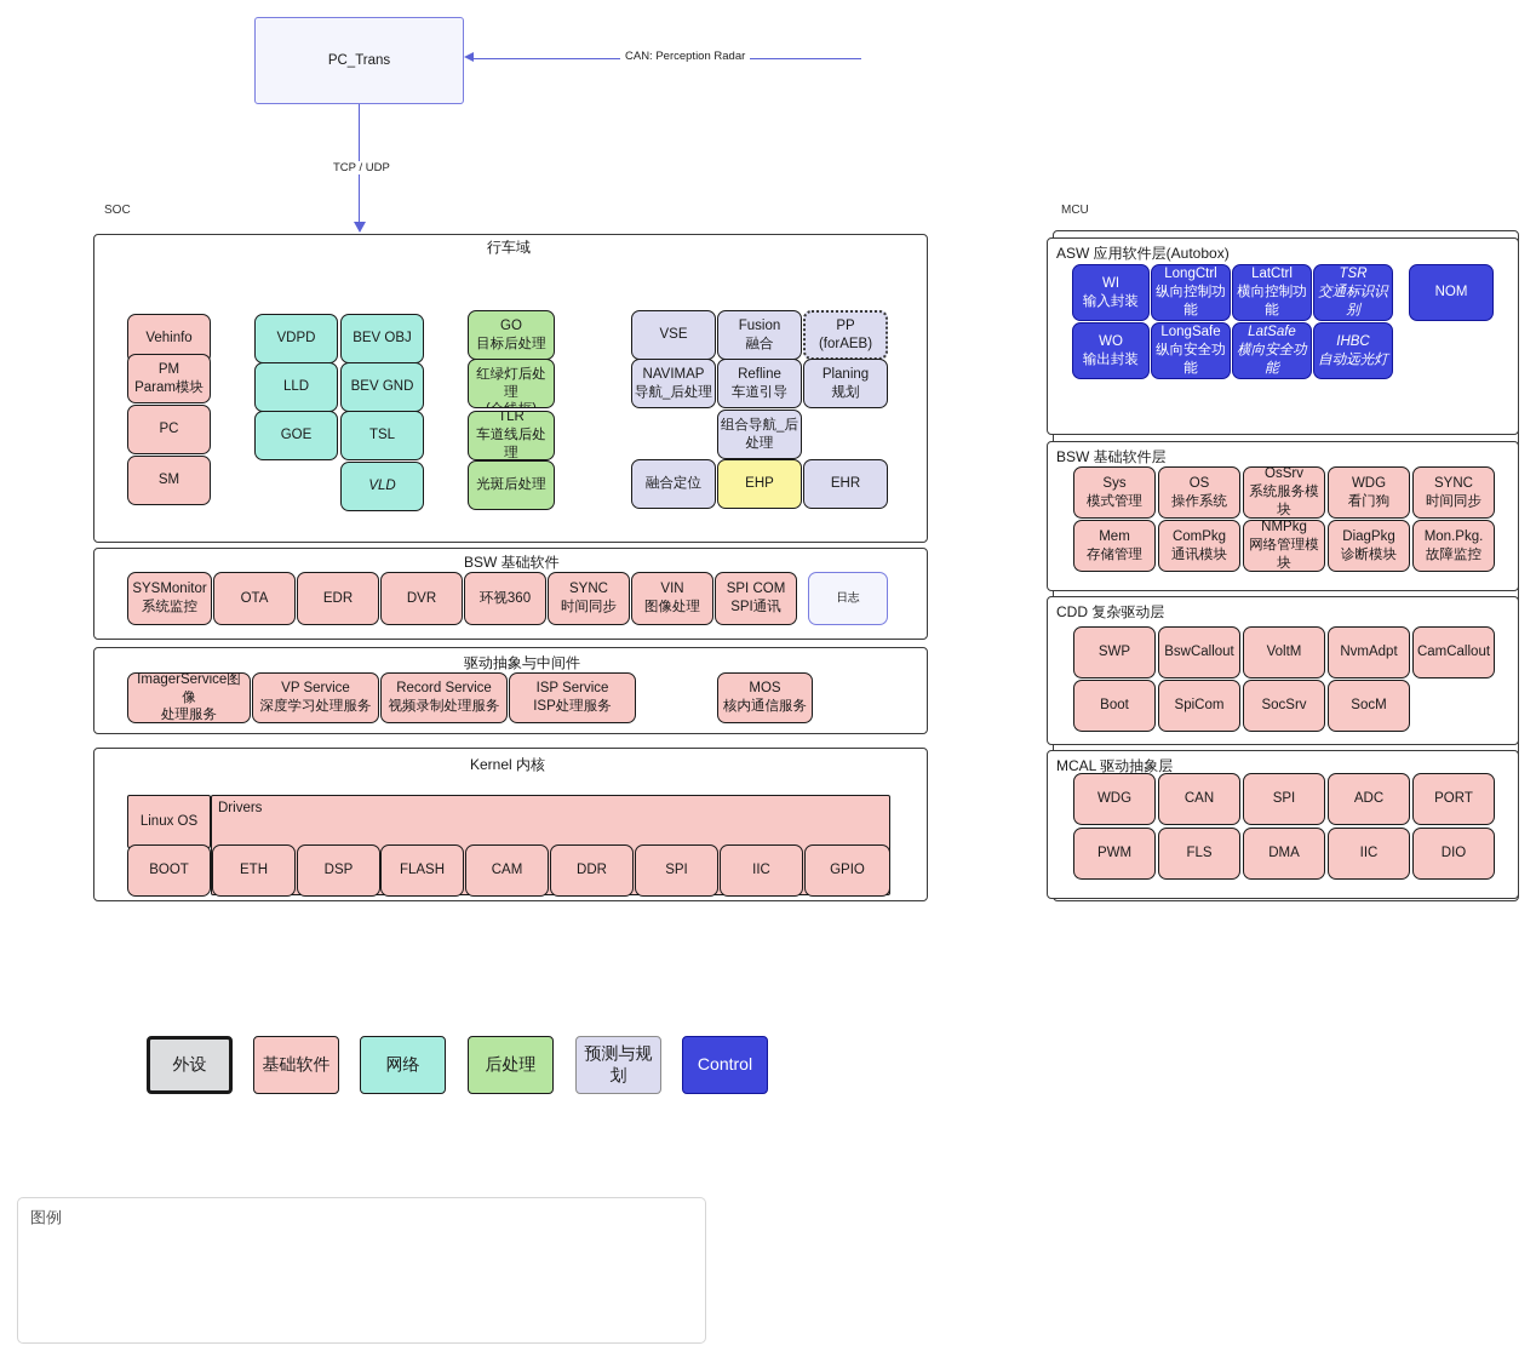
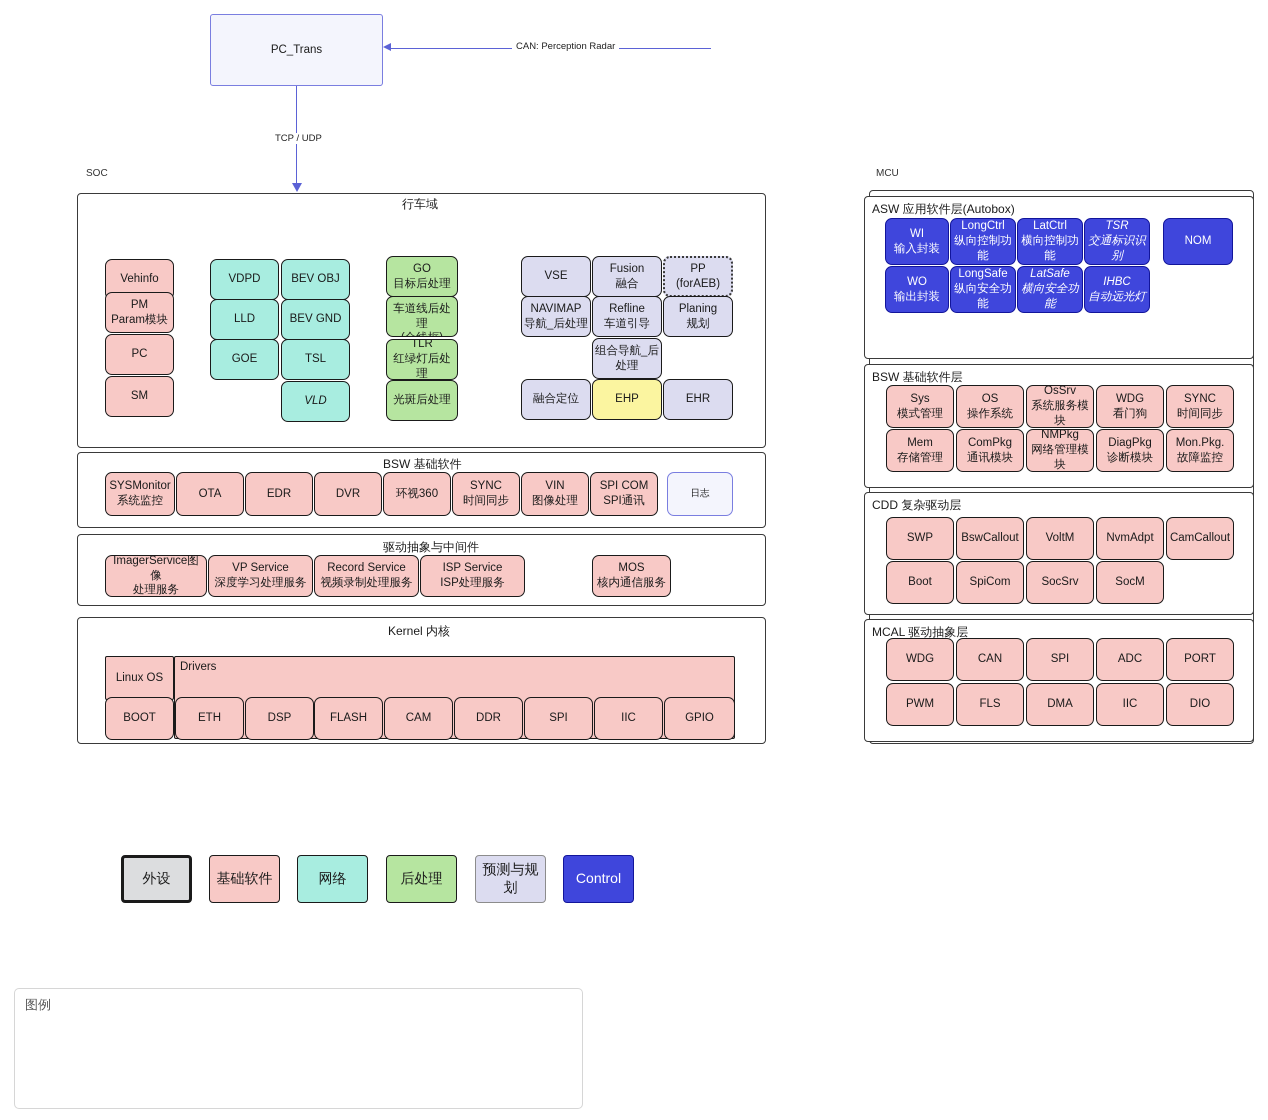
  PC_Trans
  CAN: Perception Radar
  TCP / UDP
  SOC
  行车域
  Vehinfo
  PM
  Param模块
  PC
  SM
  VDPD
  LLD
  GOE
  BEV OBJ
  BEV GND
  TSL
  VLD
  GO
  目标后处理
- 红绿灯后处理
+ 车道线后处理
  TLR
- 车道线后处理
+ 红绿灯后处理
  光斑后处理
  VSE
  Fusion
  融合
  PP
  (forAEB)
  NAVIMAP
  导航_后处理
  Refline
  车道引导
  Planing
  规划
  组合导航_后
  处理
  融合定位
  EHP
  EHR
  BSW 基础软件
  SYSMonitor
  系统监控
  OTA
  EDR
  DVR
  环视360
  SYNC
  时间同步
  VIN
  图像处理
  SPI COM
  SPI通讯
  日志
  驱动抽象与中间件
  ImagerService图像
  处理服务
  VP Service
  深度学习处理服务
  Record Service
  视频录制处理服务
  ISP Service
  ISP处理服务
  MOS
  核内通信服务
  Kernel 内核
  Drivers
  Linux OS
  BOOT
  ETH
  DSP
  FLASH
  CAM
  DDR
  SPI
  IIC
  GPIO
  MCU
  ASW 应用软件层(Autobox)
  WI
  输入封装
  LongCtrl
  纵向控制功能
  LatCtrl
  横向控制功能
  TSR
  交通标识识别
  NOM
  WO
  输出封装
  LongSafe
  纵向安全功能
  LatSafe
  横向安全功能
  IHBC
  自动远光灯
  BSW 基础软件层
  Sys
  模式管理
  OS
  操作系统
  OsSrv
  系统服务模块
  WDG
  看门狗
  SYNC
  时间同步
  Mem
  存储管理
  ComPkg
  通讯模块
  NMPkg
  网络管理模块
  DiagPkg
  诊断模块
  Mon.Pkg.
  故障监控
  CDD 复杂驱动层
  SWP
  BswCallout
  VoltM
  NvmAdpt
  CamCallout
  Boot
  SpiCom
  SocSrv
  SocM
  MCAL 驱动抽象层
  WDG
  CAN
  SPI
  ADC
  PORT
  PWM
  FLS
  DMA
  IIC
  DIO
  外设
  基础软件
  网络
  后处理
  预测与规划
  Control
  图例
